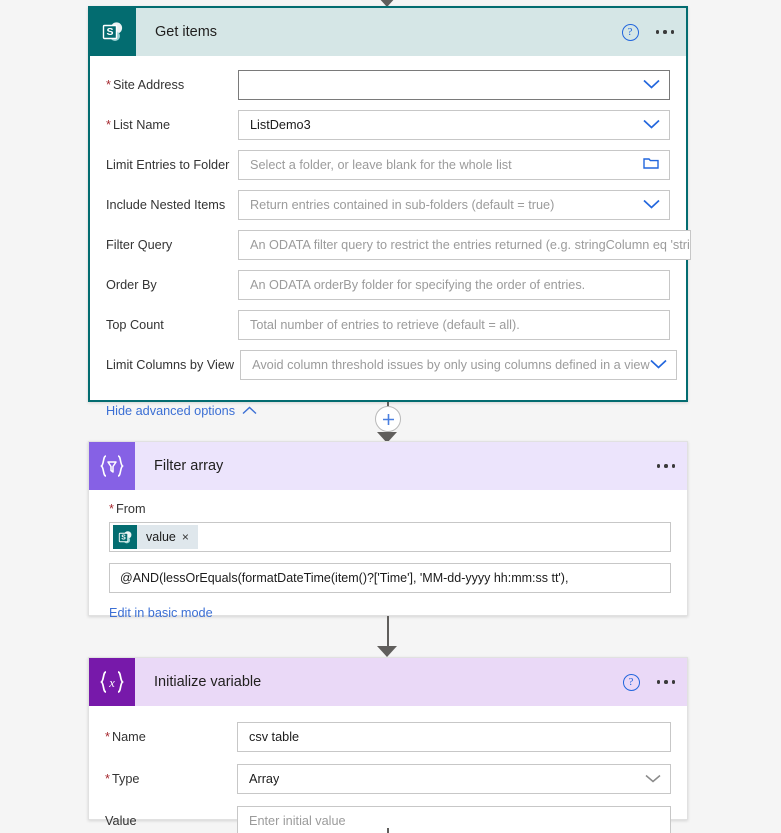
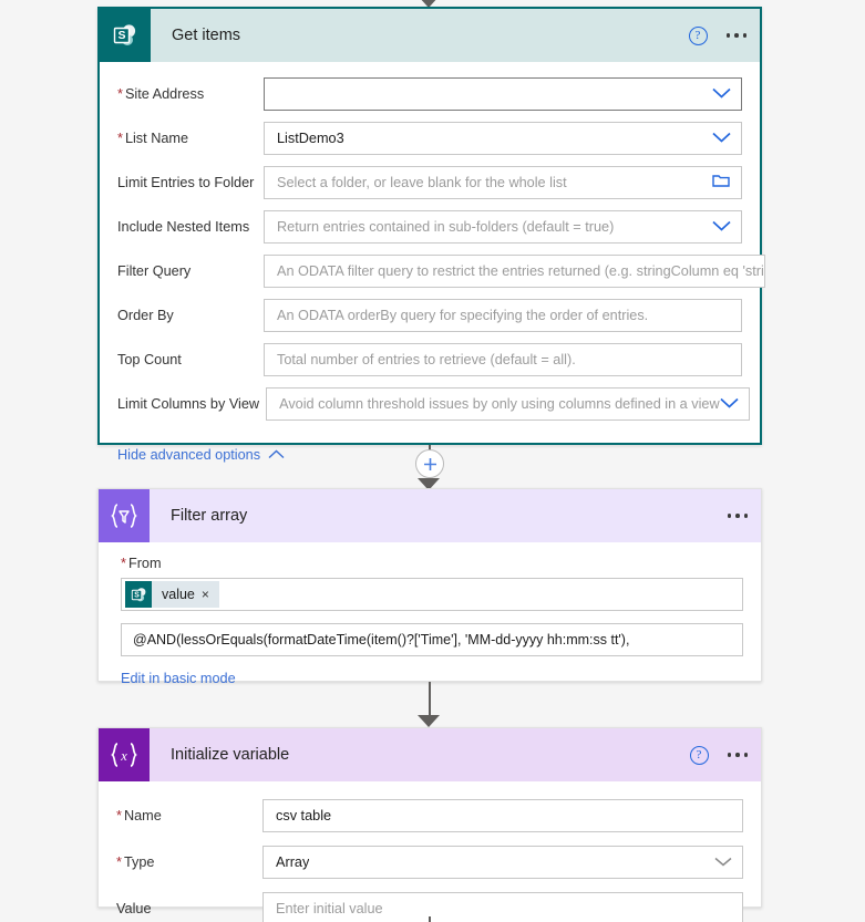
  S
  Get items
  ?
  * Site Address
  * List Name
  ListDemo3
  Limit Entries to Folder
  Select a folder, or leave blank for the whole list
  Include Nested Items
  Return entries contained in sub-folders (default = true)
  Filter Query
  An ODATA filter query to restrict the entries returned (e.g. stringColumn eq 'stri
  Order By
- An ODATA orderBy folder for specifying the order of entries.
+ An ODATA orderBy query for specifying the order of entries.
  Top Count
  Total number of entries to retrieve (default = all).
  Limit Columns by View
  Avoid column threshold issues by only using columns defined in a view
  Hide advanced options
  Filter array
  * From
  value
  ×
  @AND(lessOrEquals(formatDateTime(item()?['Time'], 'MM-dd-yyyy hh:mm:ss tt'),
  Edit in basic mode
  x
  Initialize variable
  ?
  * Name
  csv table
  * Type
  Array
  Value
  Enter initial value
